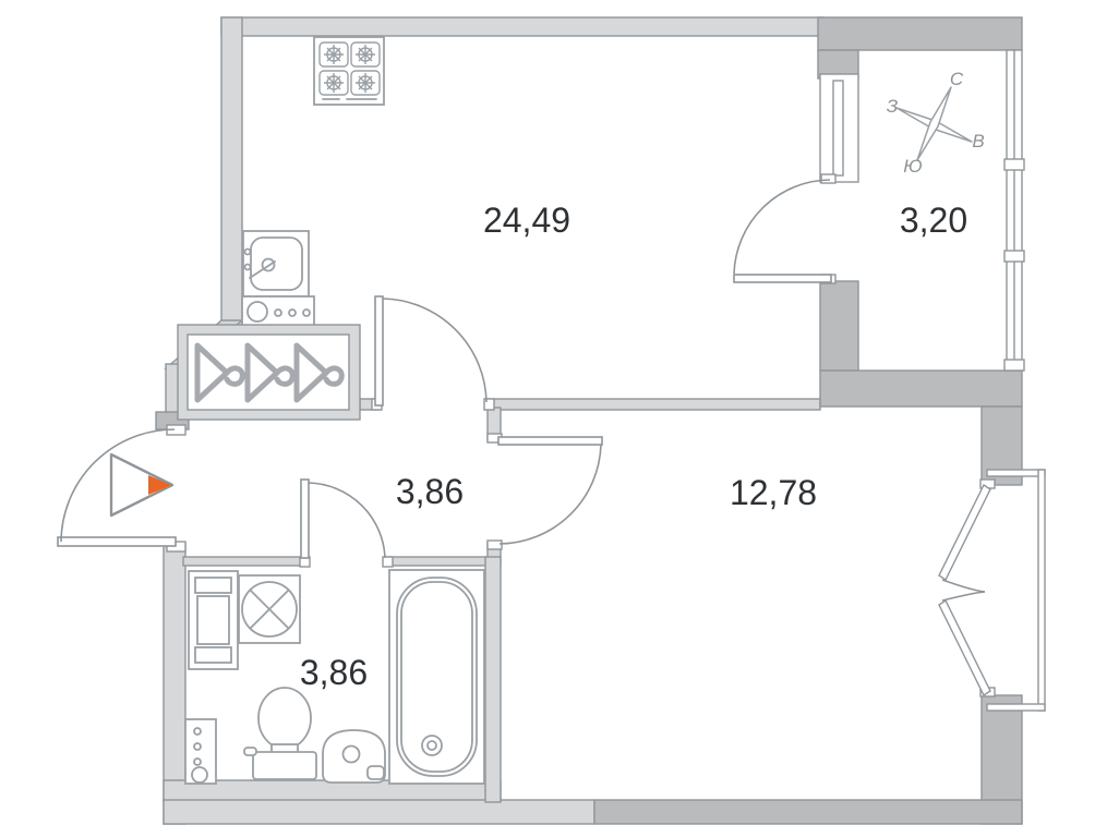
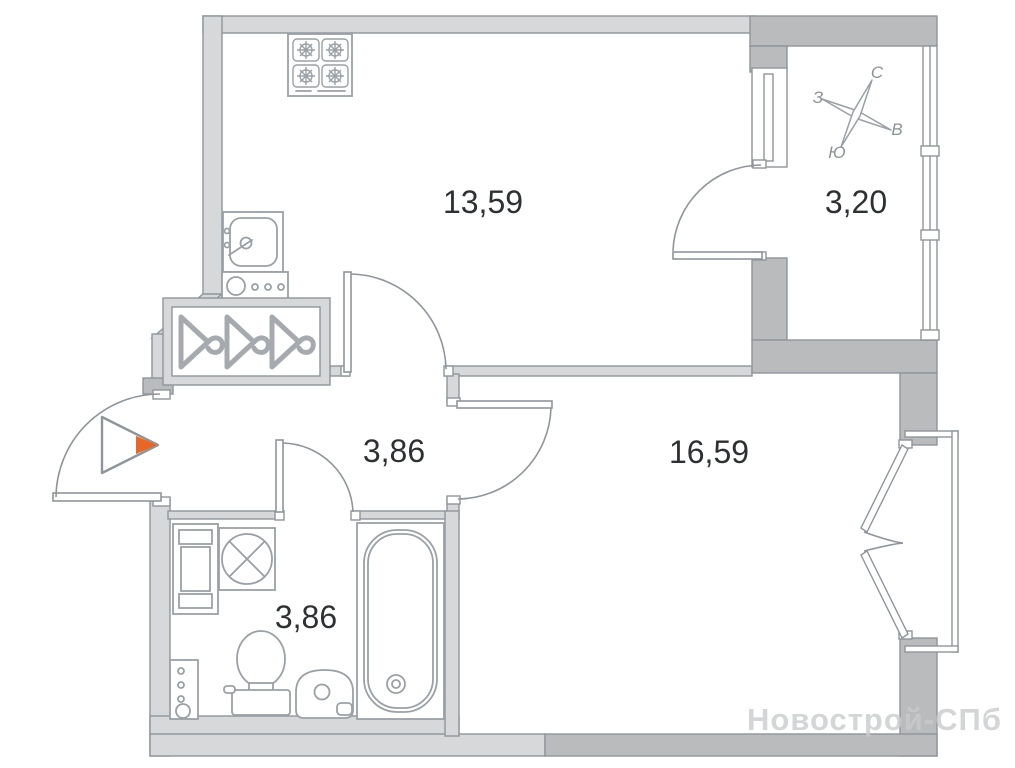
  С
  З
  В
  Ю
- 24,49
+ 13,59
  3,20
  3,86
- 12,78
+ 16,59
  3,86
+ Новострой-СПб
